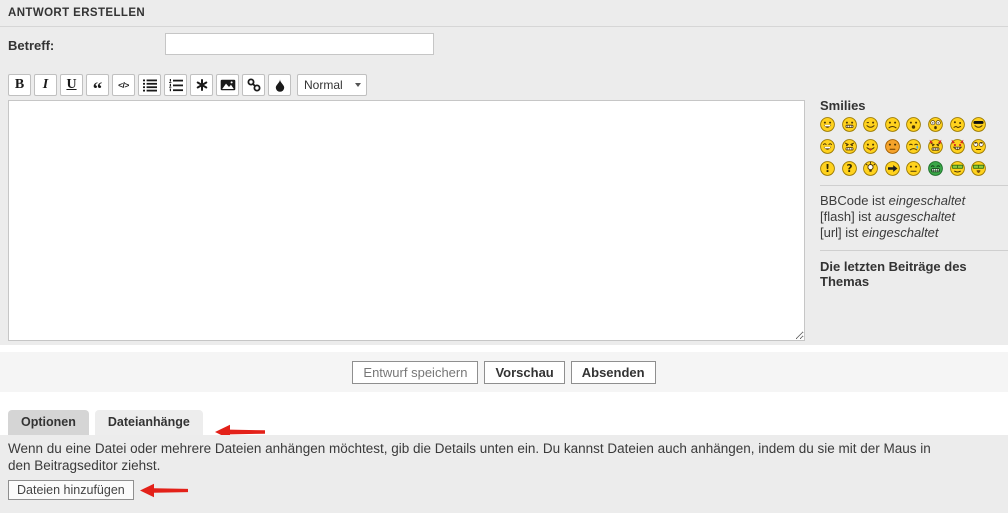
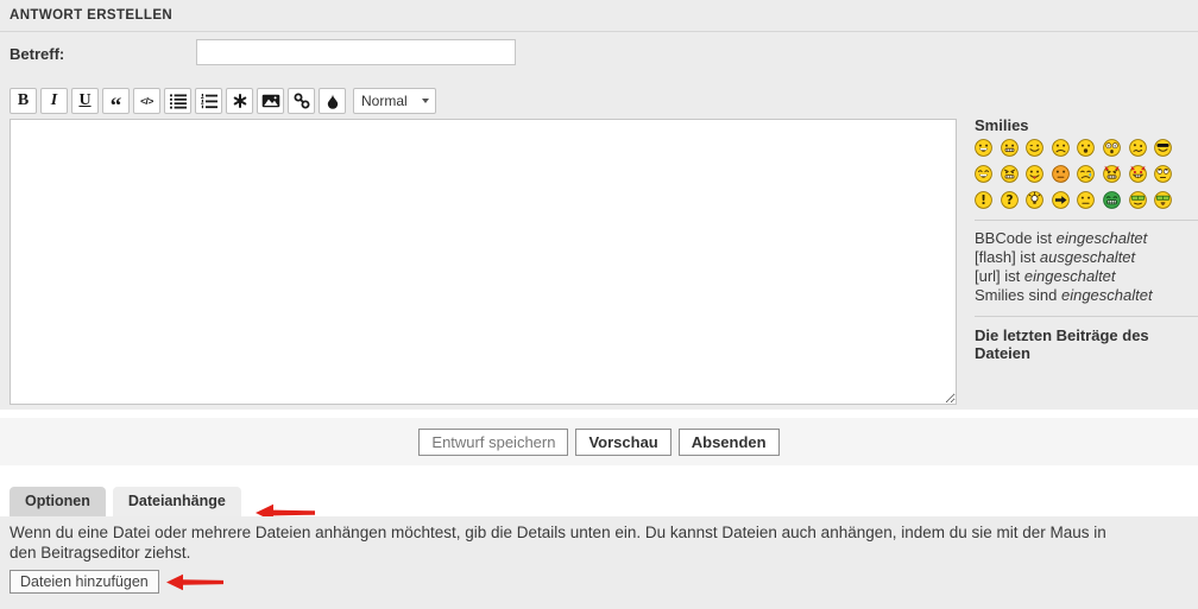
  ANTWORT ERSTELLEN
  Betreff:
  B
  I
  U
  “
  </>
  Normal
  Smilies
  !
  ?
  BBCode ist eingeschaltet
  [flash] ist ausgeschaltet
  [url] ist eingeschaltet
+ Smilies sind eingeschaltet
- Die letzten Beiträge des Themas
+ Die letzten Beiträge des Dateien
  Entwurf speichern
  Vorschau
  Absenden
  Optionen
  Dateianhänge
  Wenn du eine Datei oder mehrere Dateien anhängen möchtest, gib die Details unten ein. Du kannst Dateien auch anhängen, indem du sie mit der Maus in den Beitragseditor ziehst.
  Dateien hinzufügen
